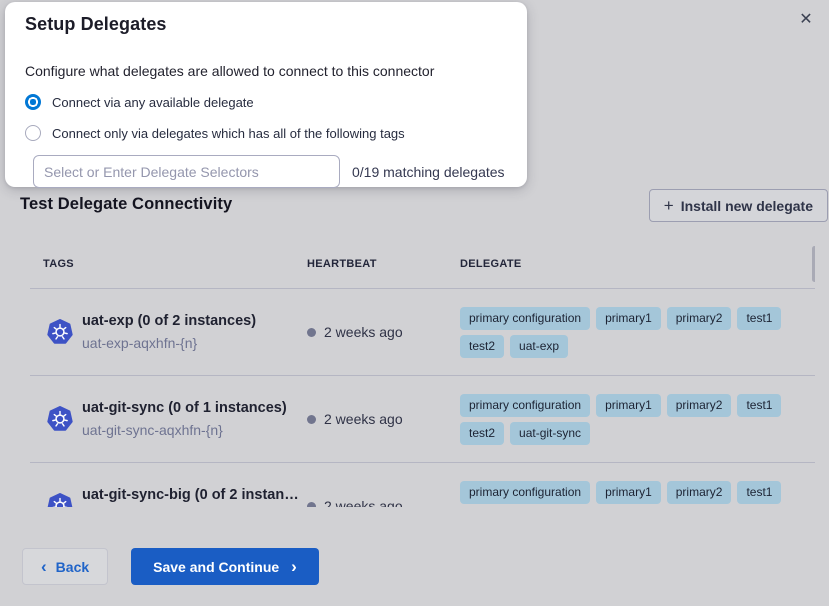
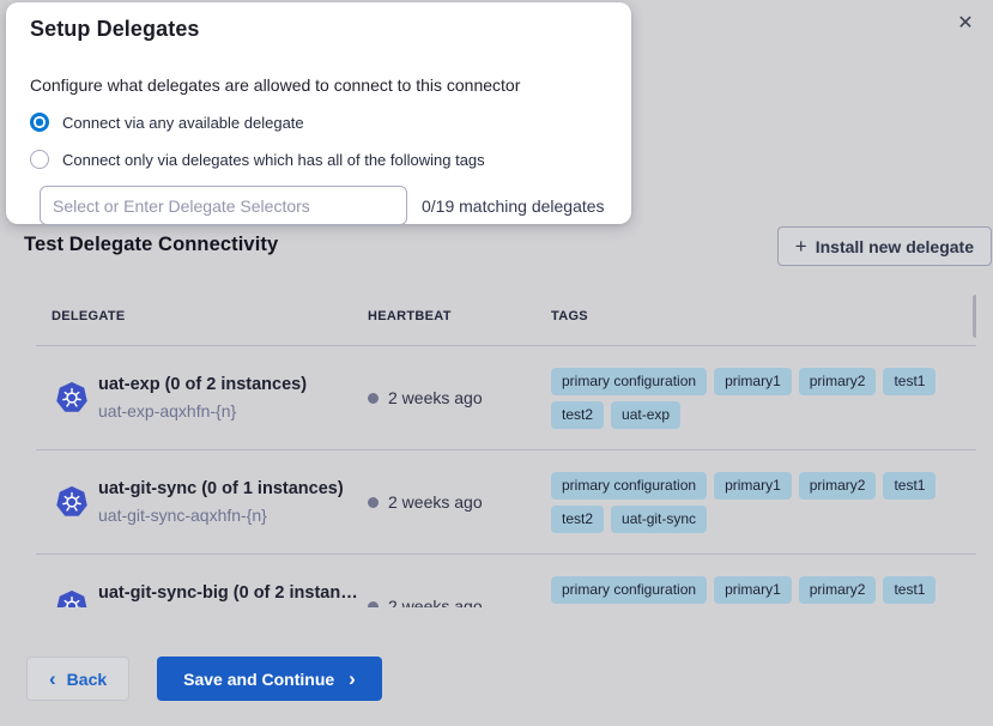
  Setup Delegates
  Configure what delegates are allowed to connect to this connector
  Connect via any available delegate
  Connect only via delegates which has all of the following tags
  Select or Enter Delegate Selectors
  0/19 matching delegates
  ✕
  Test Delegate Connectivity
  +
  Install new delegate
- TAGS
+ DELEGATE
  HEARTBEAT
- DELEGATE
+ TAGS
  uat-exp (0 of 2 instances)
  uat-exp-aqxhfn-{n}
  2 weeks ago
  primary configuration
  primary1
  primary2
  test1
  test2
  uat-exp
  uat-git-sync (0 of 1 instances)
  uat-git-sync-aqxhfn-{n}
  2 weeks ago
  primary configuration
  primary1
  primary2
  test1
  test2
  uat-git-sync
  uat-git-sync-big (0 of 2 instan…
  2 weeks ago
  primary configuration
  primary1
  primary2
  test1
  ‹
  Back
  Save and Continue
  ›
